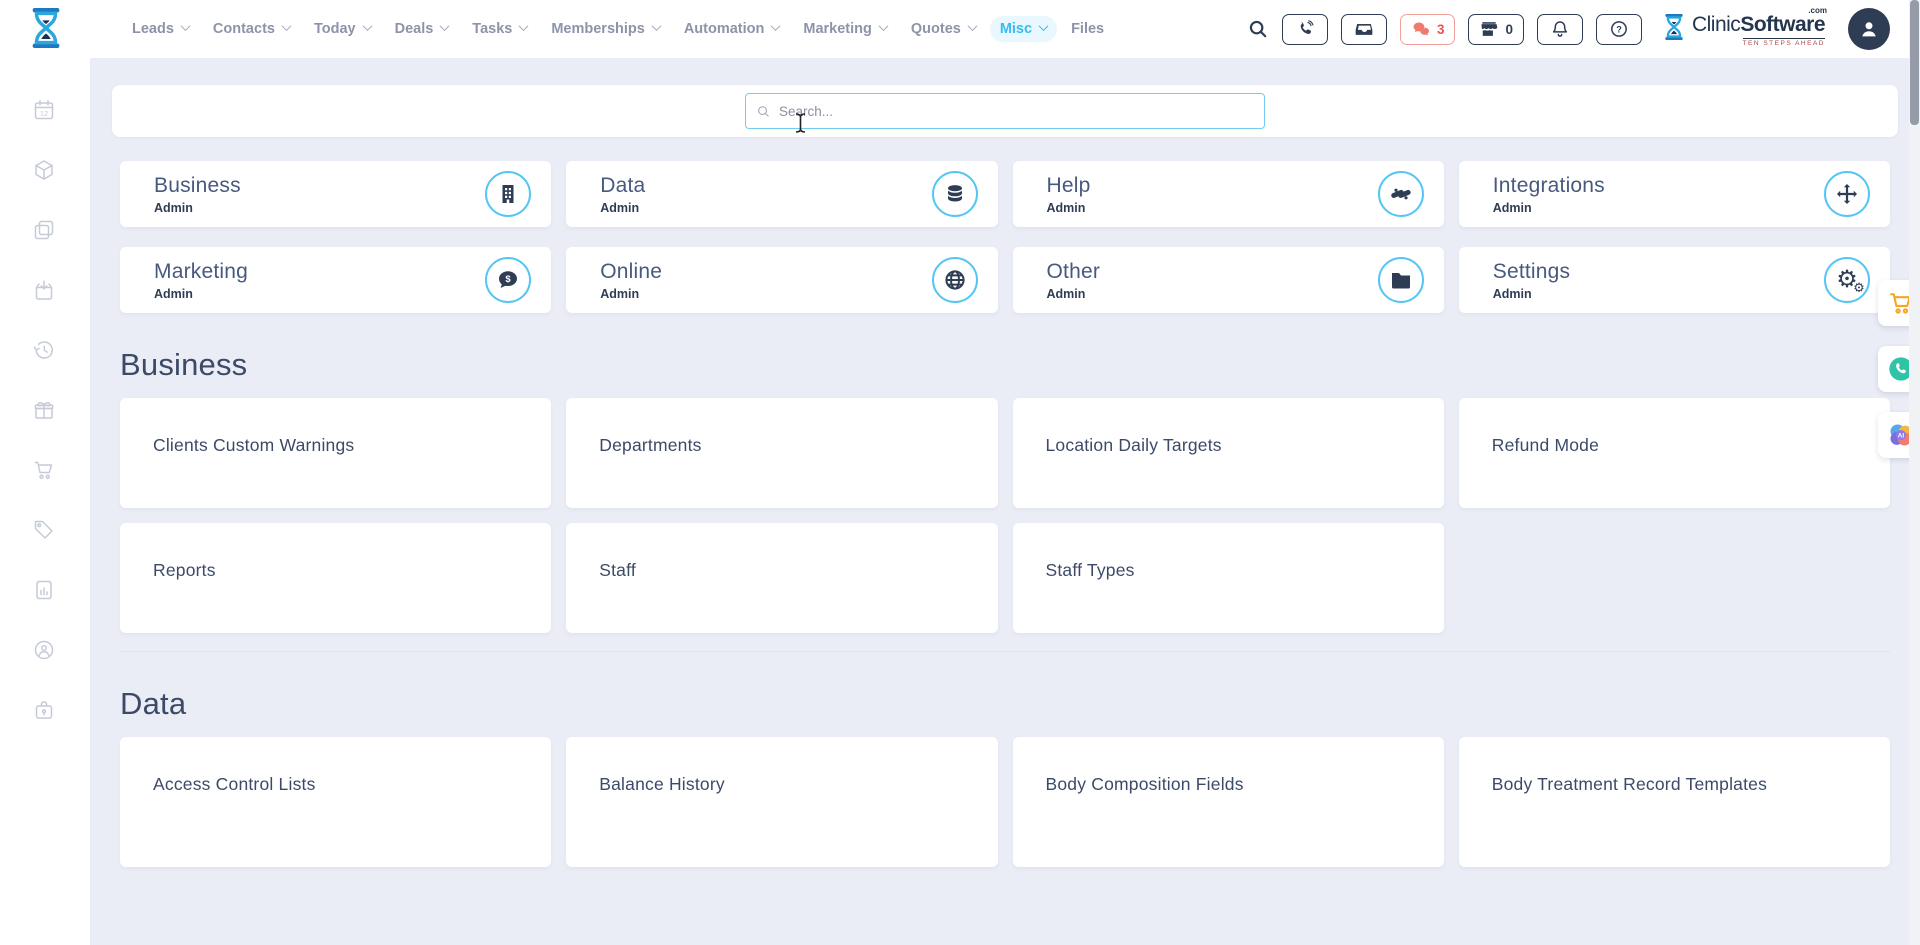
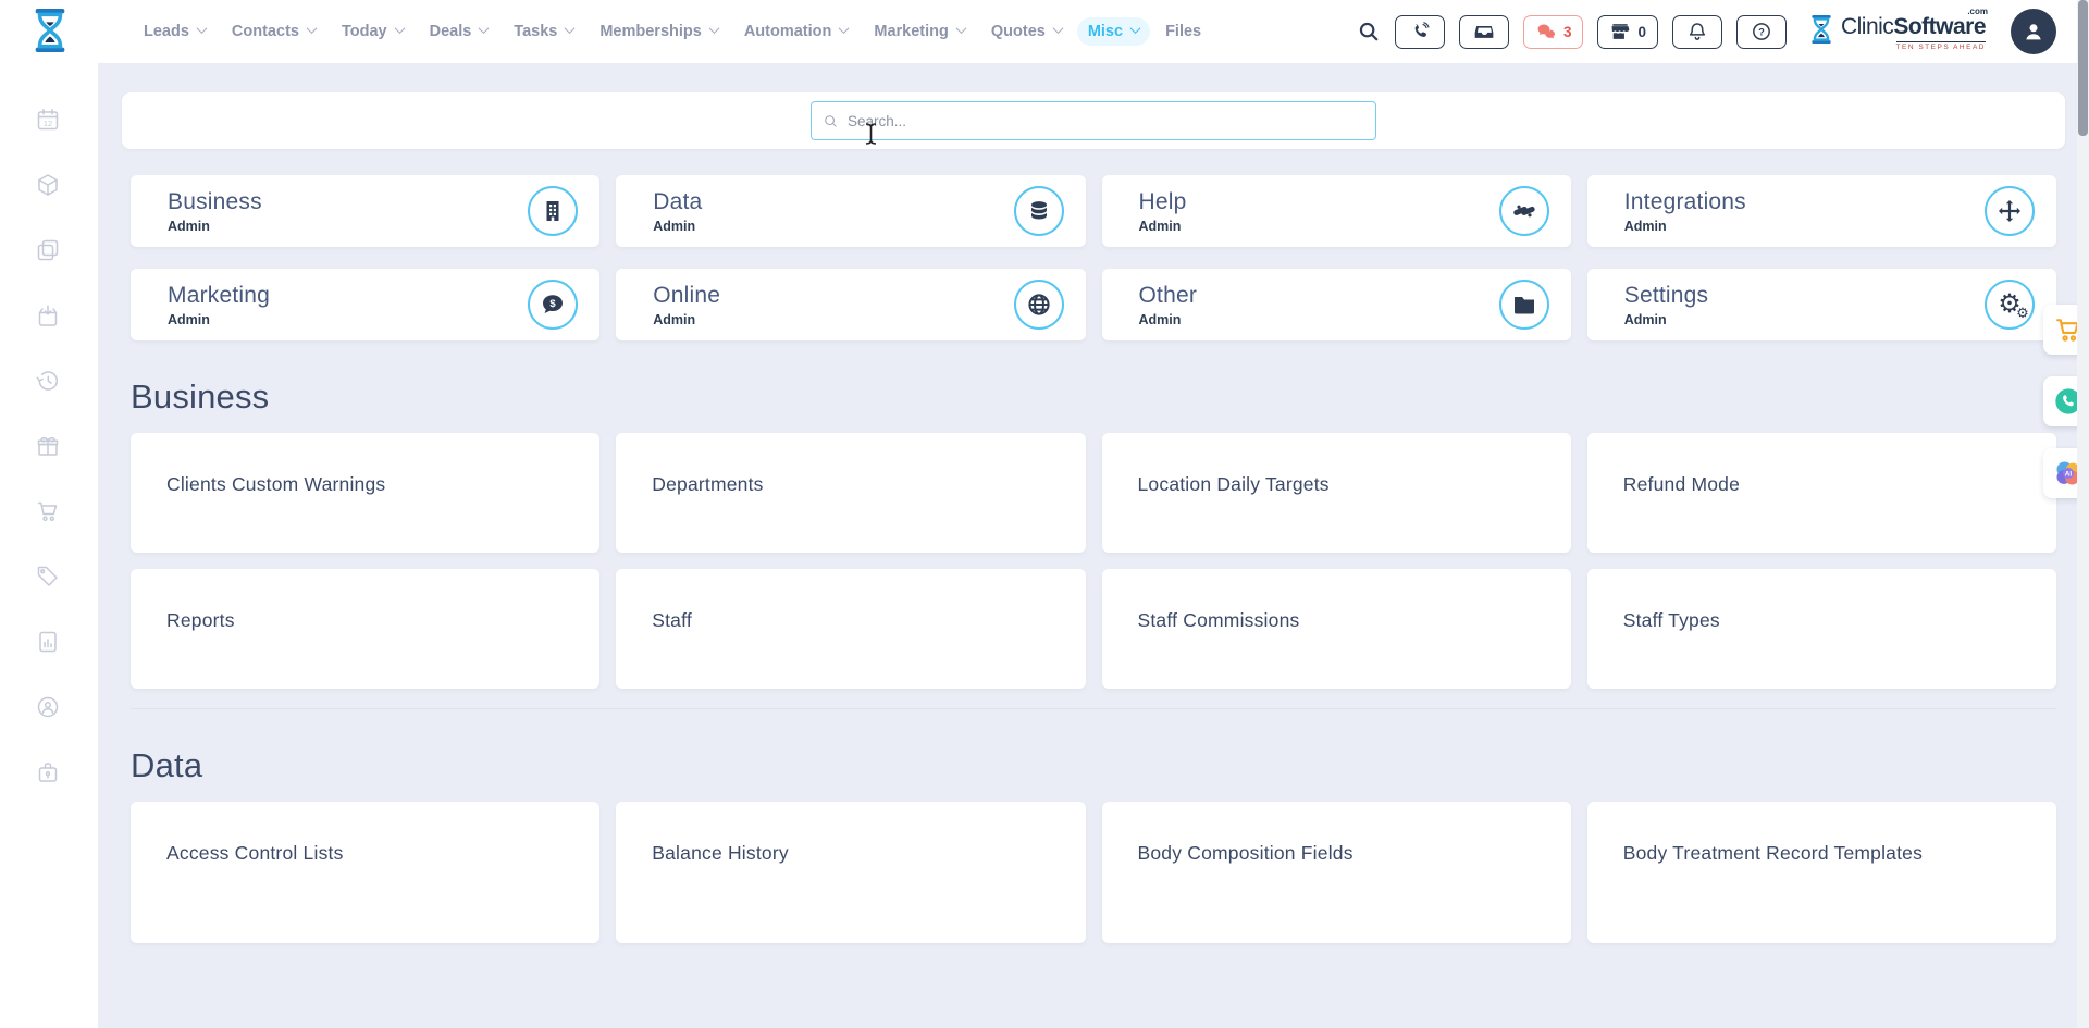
  Leads
  Contacts
  Today
  Deals
  Tasks
  Memberships
  Automation
  Marketing
  Quotes
  Misc
  Files
  3
  0
  ?
  ClinicSoftware
  .com
  12
  Search...
  Business
  Admin
  Data
  Admin
  Help
  Admin
  Integrations
  Admin
  Marketing
  Admin
  $
  Online
  Admin
  Other
  Admin
  Settings
  Admin
  ⚙
  ⚙
  Business
  Clients Custom Warnings
  Departments
  Location Daily Targets
  Refund Mode
  Reports
  Staff
+ Staff Commissions
  Staff Types
  Data
  Access Control Lists
  Balance History
  Body Composition Fields
  Body Treatment Record Templates
